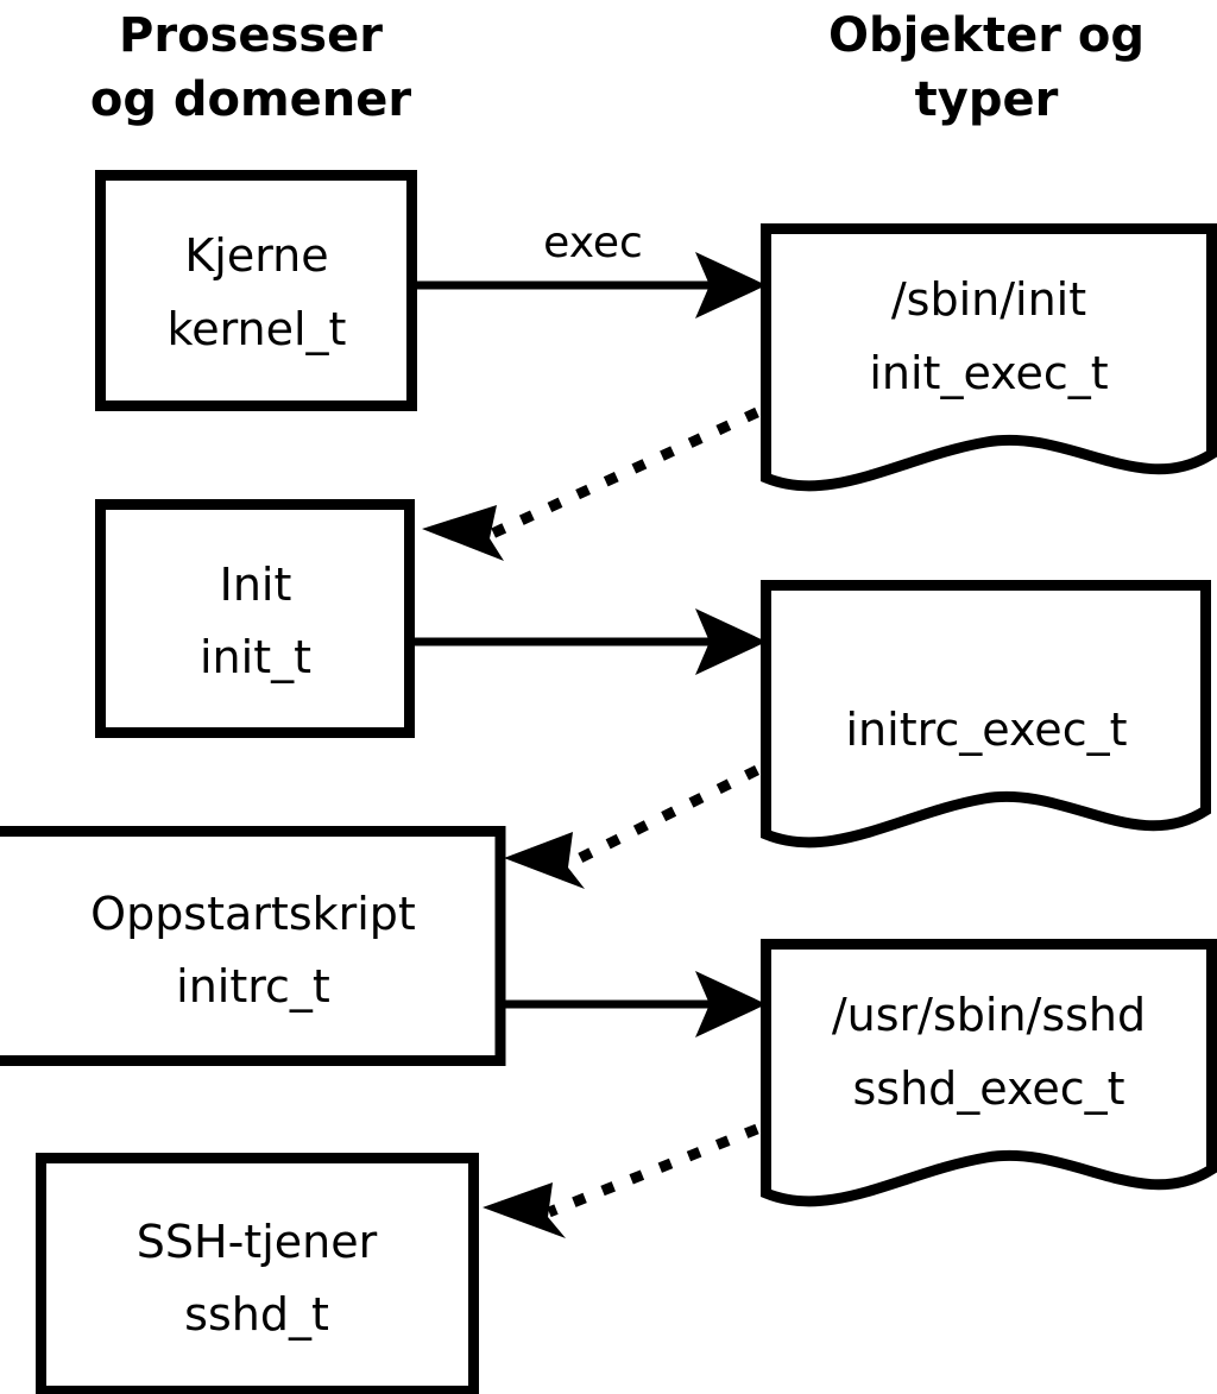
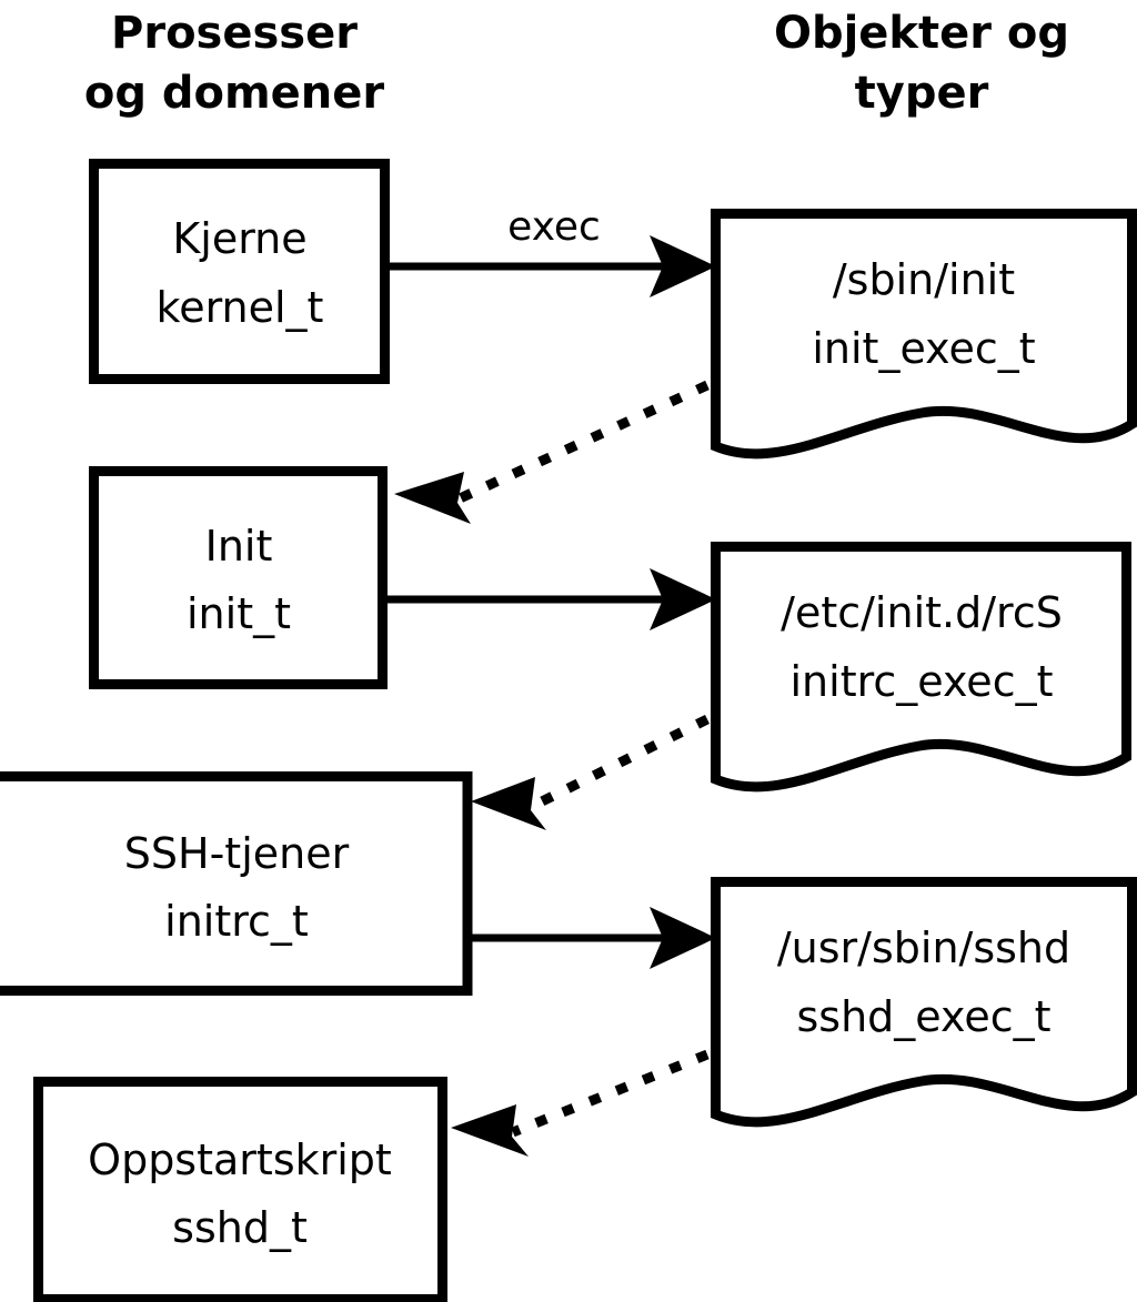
  Prosesser
  og domener
  Objekter og
  typer
  exec
  Kjerne
  kernel_t
  Init
  init_t
- Oppstartskript
+ SSH-tjener
  initrc_t
- SSH-tjener
+ Oppstartskript
  sshd_t
  /sbin/init
  init_exec_t
+ /etc/init.d/rcS
  initrc_exec_t
  /usr/sbin/sshd
  sshd_exec_t
